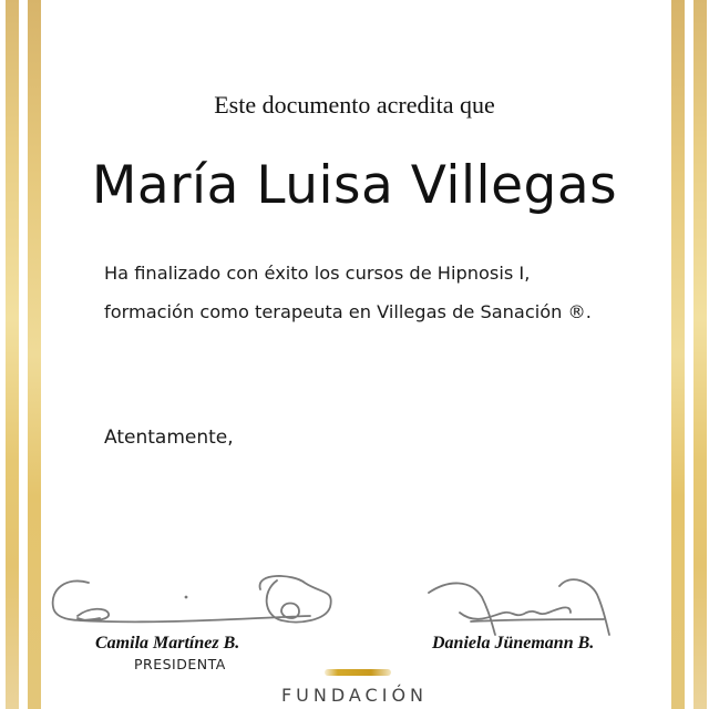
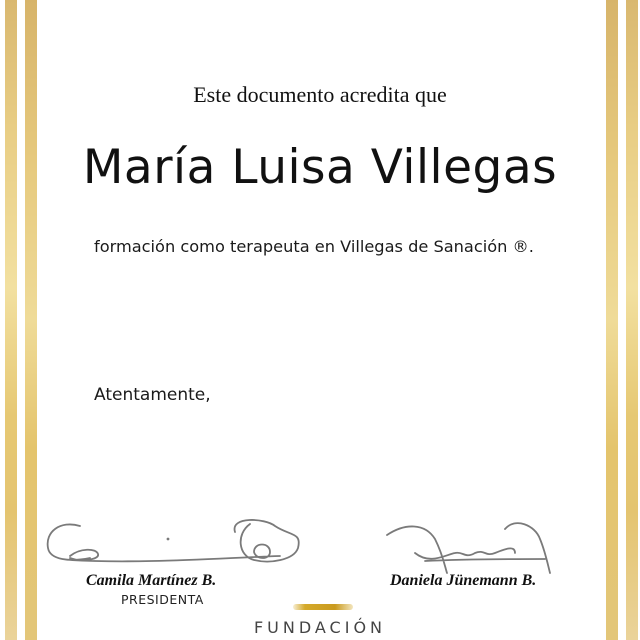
  Este documento acredita que
  María Luisa Villegas
- Ha finalizado con éxito los cursos de Hipnosis I,
  formación como terapeuta en Villegas de Sanación ®.
  Atentamente,
  Camila Martínez B.
  PRESIDENTA
  Daniela Jünemann B.
  FUNDACIÓN
